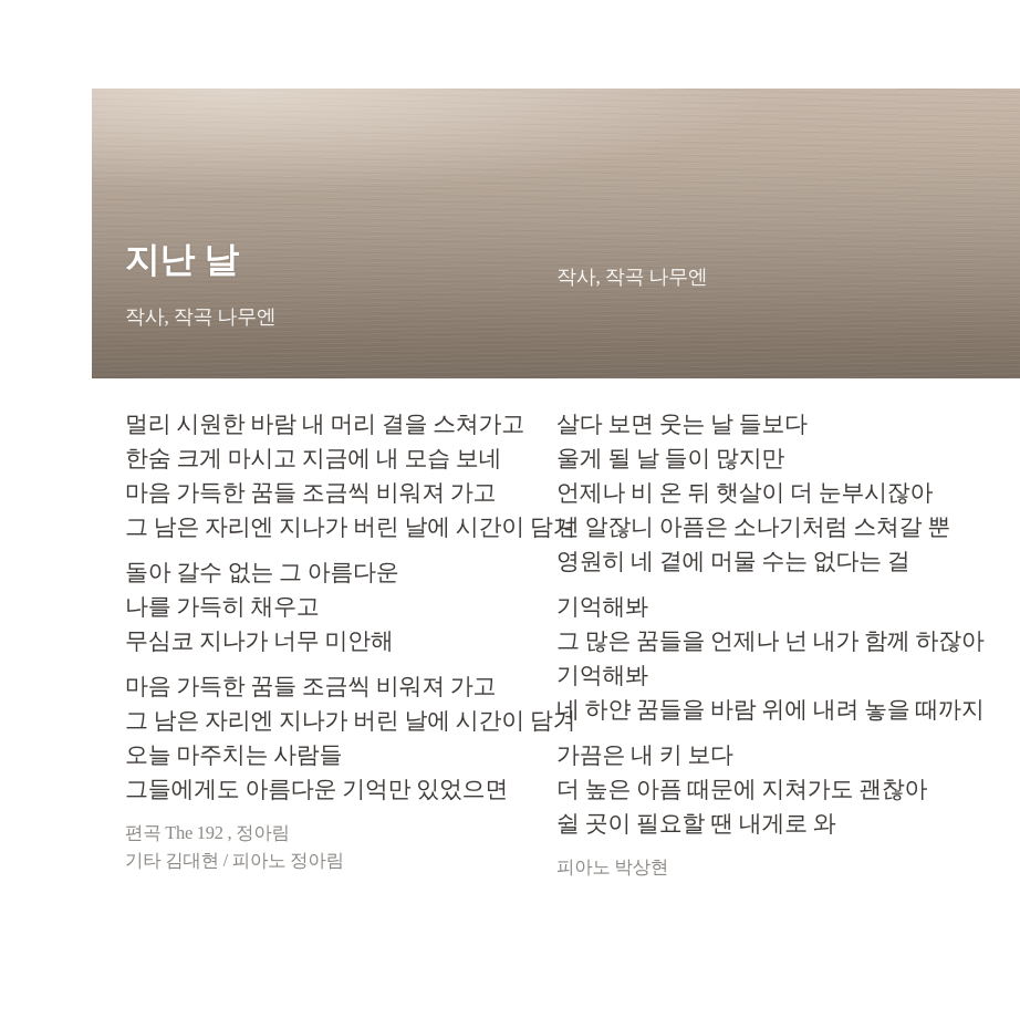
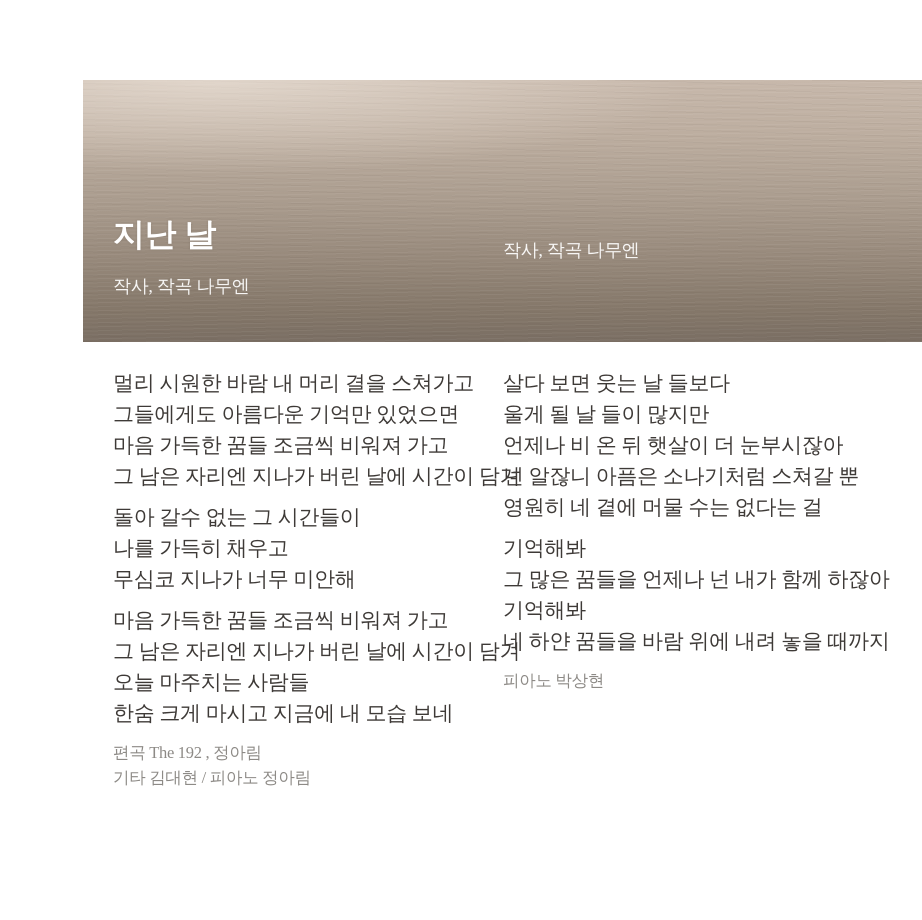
  지난 날
  작사, 작곡 나무엔
  작사, 작곡 나무엔
  멀리 시원한 바람 내 머리 결을 스쳐가고
- 한숨 크게 마시고 지금에 내 모습 보네
+ 그들에게도 아름다운 기억만 있었으면
  마음 가득한 꿈들 조금씩 비워져 가고
  그 남은 자리엔 지나가 버린 날에 시간이 담
- 돌아 갈수 없는 그 아름다운
+ 돌아 갈수 없는 그 시간들이
  나를 가득히 채우고
  무심코 지나가 너무 미안해
  마음 가득한 꿈들 조금씩 비워져 가고
  그 남은 자리엔 지나가 버린 날에 시간이 담
  오늘 마주치는 사람들
- 그들에게도 아름다운 기억만 있었으면
+ 한숨 크게 마시고 지금에 내 모습 보네
  편곡 The 192 , 정아림
  기타 김대현 / 피아노 정아림
  살다 보면 웃는 날 들보다
  울게 될 날 들이 많지만
  언제나 비 온 뒤 햇살이 더 눈부시잖아
  넌 알잖니 아픔은 소나기처럼 스쳐갈 뿐
  영원히 네 곁에 머물 수는 없다는 걸
  기억해봐
  그 많은 꿈들을 언제나 넌 내가 함께 하잖아
  기억해봐
  네 하얀 꿈들을 바람 위에 내려 놓을 때까지
- 가끔은 내 키 보다
- 더 높은 아픔 때문에 지쳐가도 괜찮아
- 쉴 곳이 필요할 땐 내게로 와
  피아노 박상현
